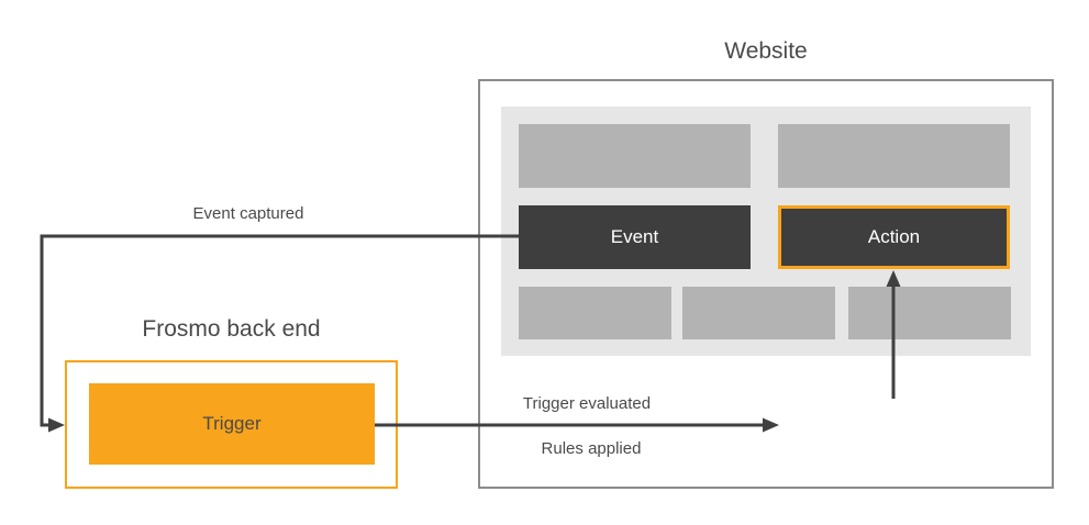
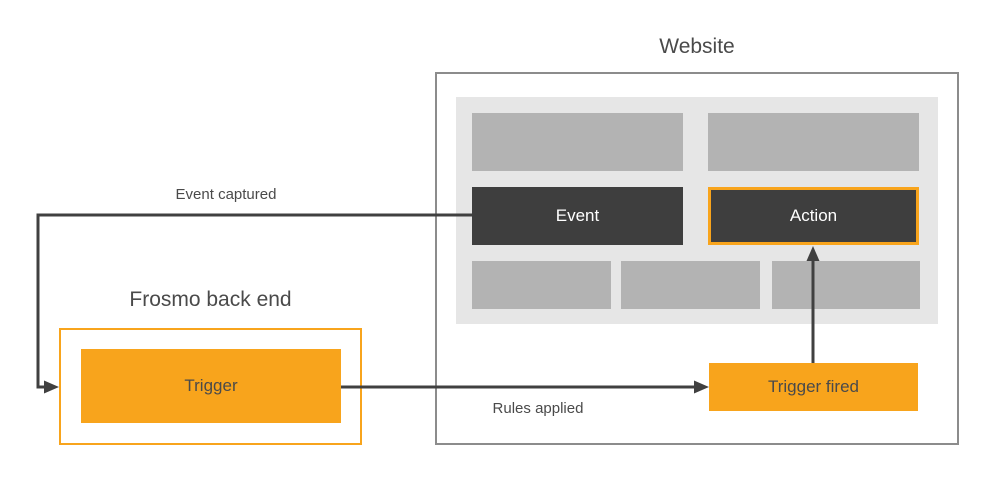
  Website
  Event
  Action
+ Trigger fired
  Frosmo back end
  Trigger
  Event captured
- Trigger evaluated
  Rules applied
